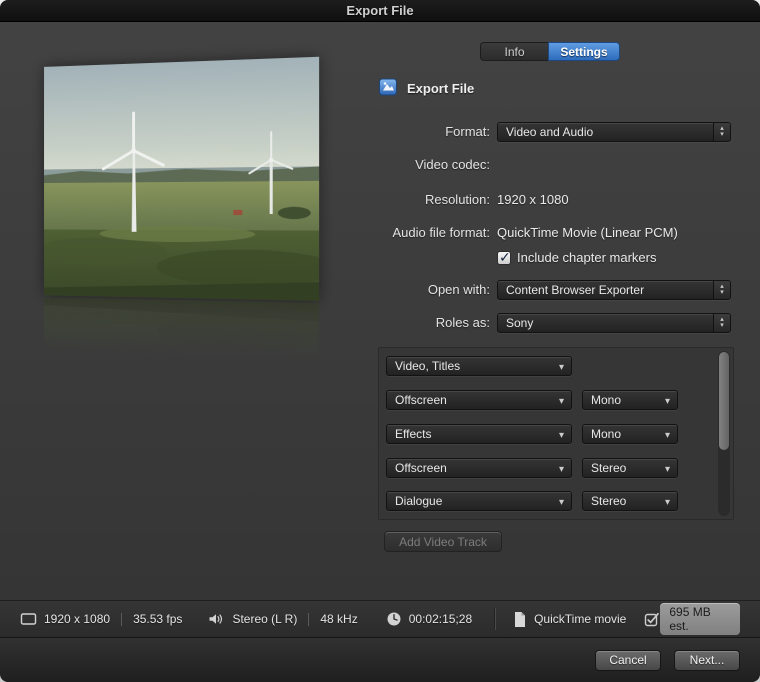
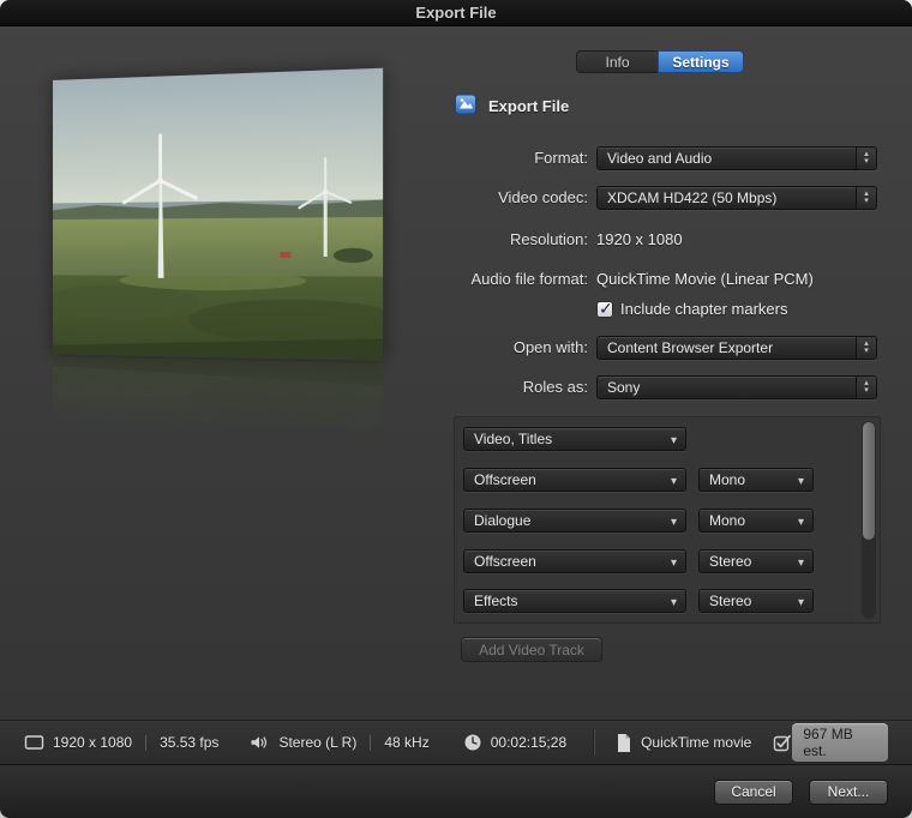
  Export File
  Info
  Settings
  Export File
  Format:
  Video and Audio
  Video codec:
+ XDCAM HD422 (50 Mbps)
  Resolution:
  1920 x 1080
  Audio file format:
  QuickTime Movie (Linear PCM)
  Include chapter markers
  Open with:
  Content Browser Exporter
  Roles as:
  Sony
  Video, Titles
  Offscreen
  Mono
- Effects
+ Dialogue
  Mono
  Offscreen
  Stereo
- Dialogue
+ Effects
  Stereo
  Add Video Track
  1920 x 1080
  35.53 fps
  Stereo (L R)
  48 kHz
  00:02:15;28
  QuickTime movie
- 695 MB est.
+ 967 MB est.
  Cancel
  Next...
